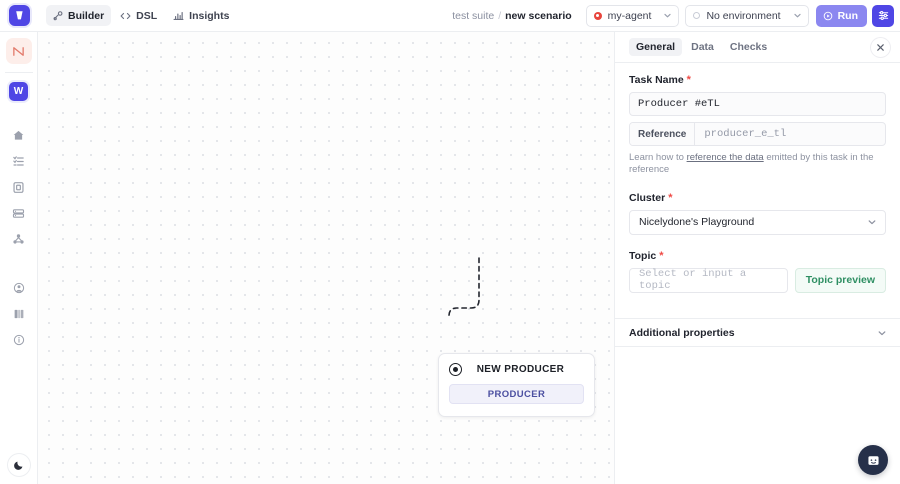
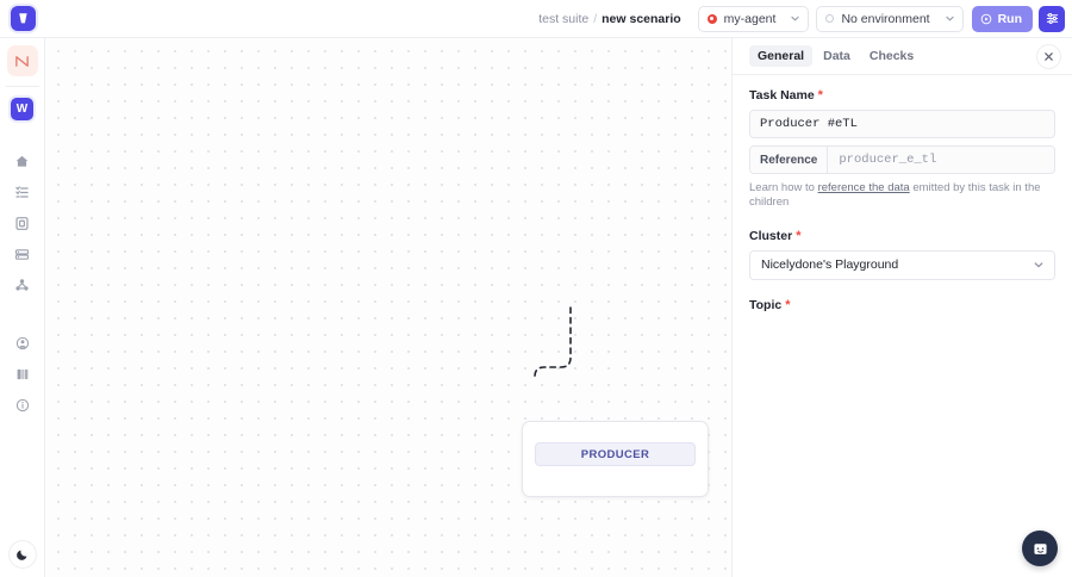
- Builder
- DSL
- Insights
  test suite
  /
  new scenario
  my-agent
  No environment
  Run
  W
- NEW PRODUCER
  PRODUCER
  General
  Data
  Checks
  Task Name
  *
  Producer #eTL
  Reference
  producer_e_tl
- Learn how to reference the data emitted by this task in the reference
+ Learn how to reference the data emitted by this task in the children
  Cluster
  *
  Nicelydone's Playground
  Topic
  *
- Select or input a topic
- Topic preview
- Additional properties
